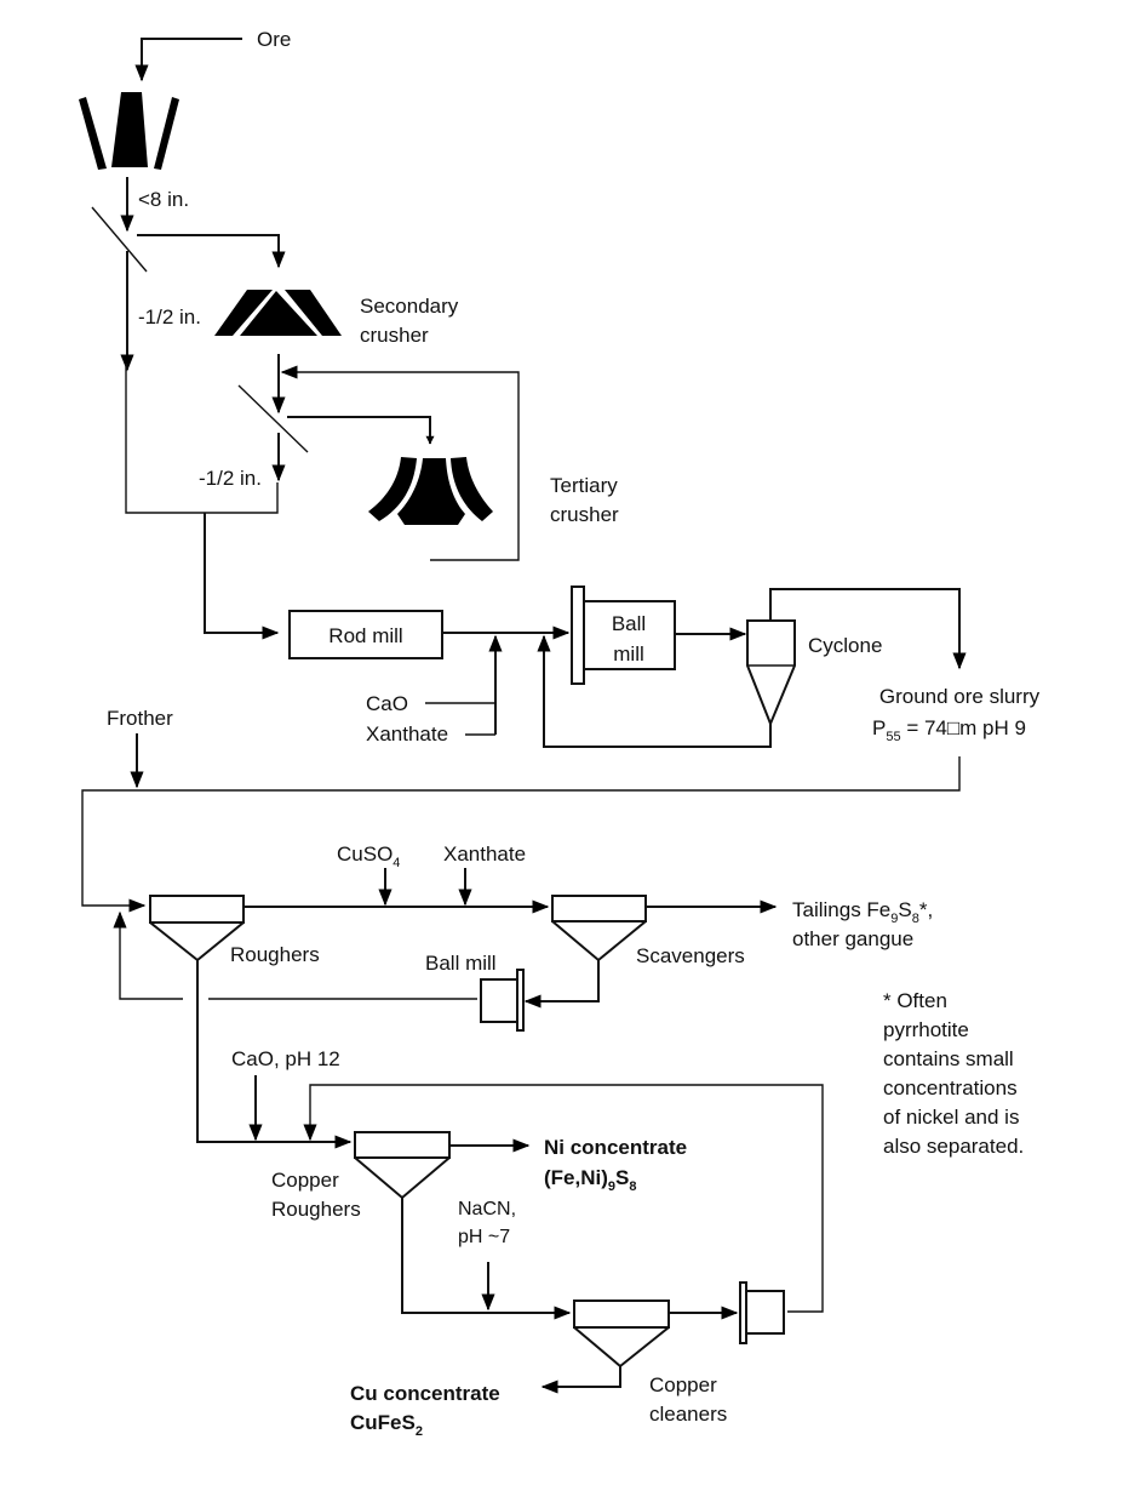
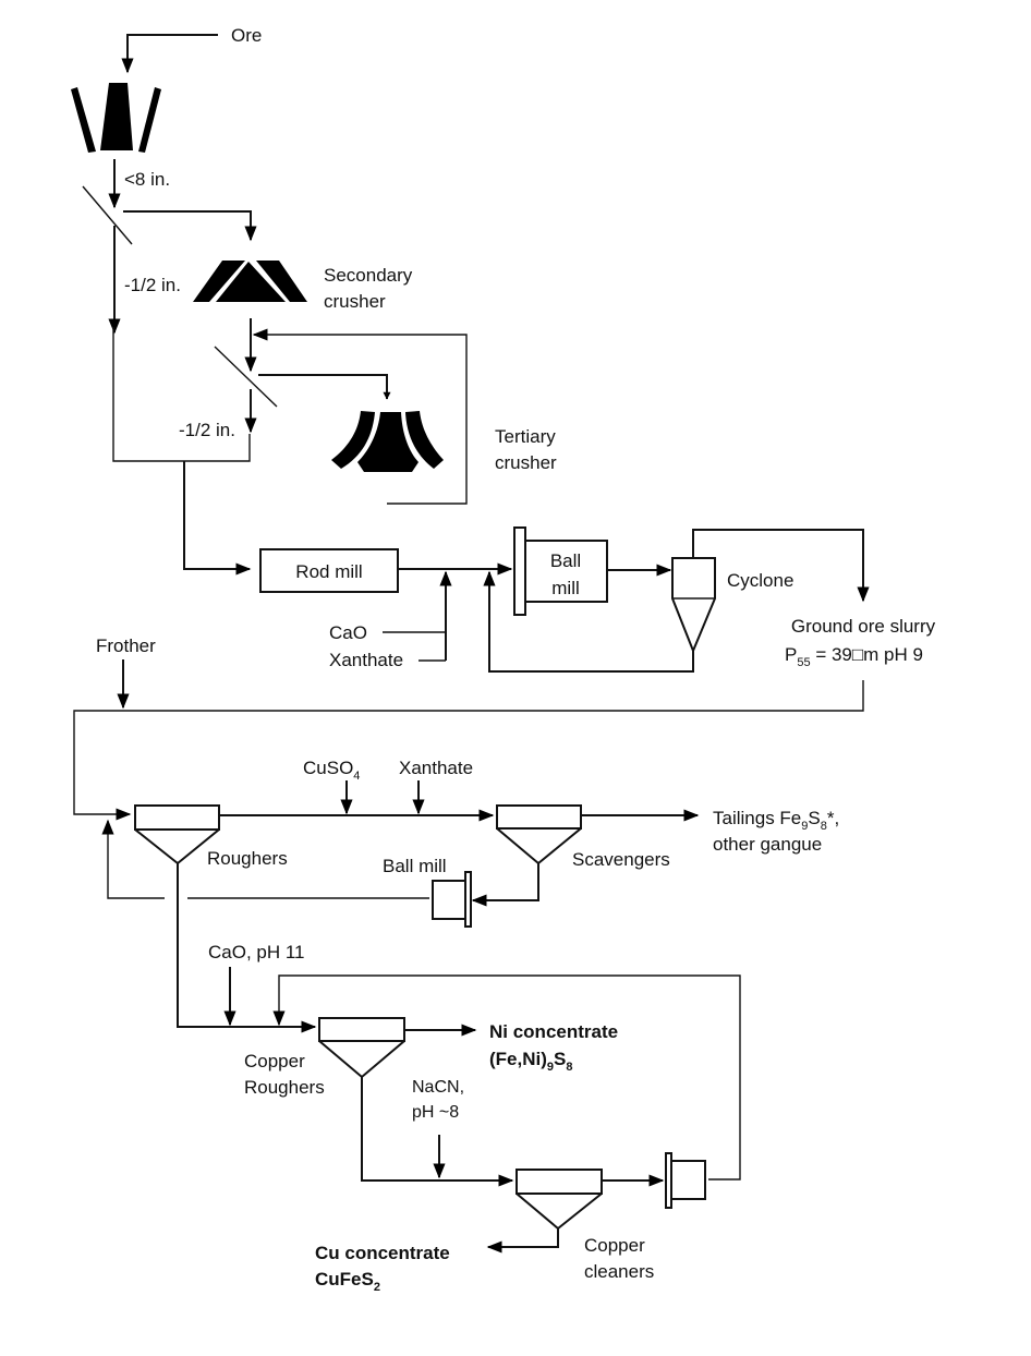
  Ore
  <8 in.
  -1/2 in.
  Secondary
  crusher
  -1/2 in.
  Tertiary
  crusher
  Rod mill
  CaO
  Xanthate
  Ball
  mill
  Cyclone
  Ground ore slurry
- P55 = 74□m pH 9
+ P55 = 39□m pH 9
  Frother
  Roughers
  CuSO4
  Xanthate
  Scavengers
  Tailings Fe9 S8 *,
  other gangue
  Ball mill
- CaO, pH 12
+ CaO, pH 11
  Copper
  Roughers
  Ni concentrate
  (Fe,Ni)9 S8
  NaCN,
- pH ~7
+ pH ~8
  Copper
  cleaners
  Cu concentrate
  CuFeS2
- * Often
- pyrrhotite
- contains small
- concentrations
- of nickel and is
- also separated.
